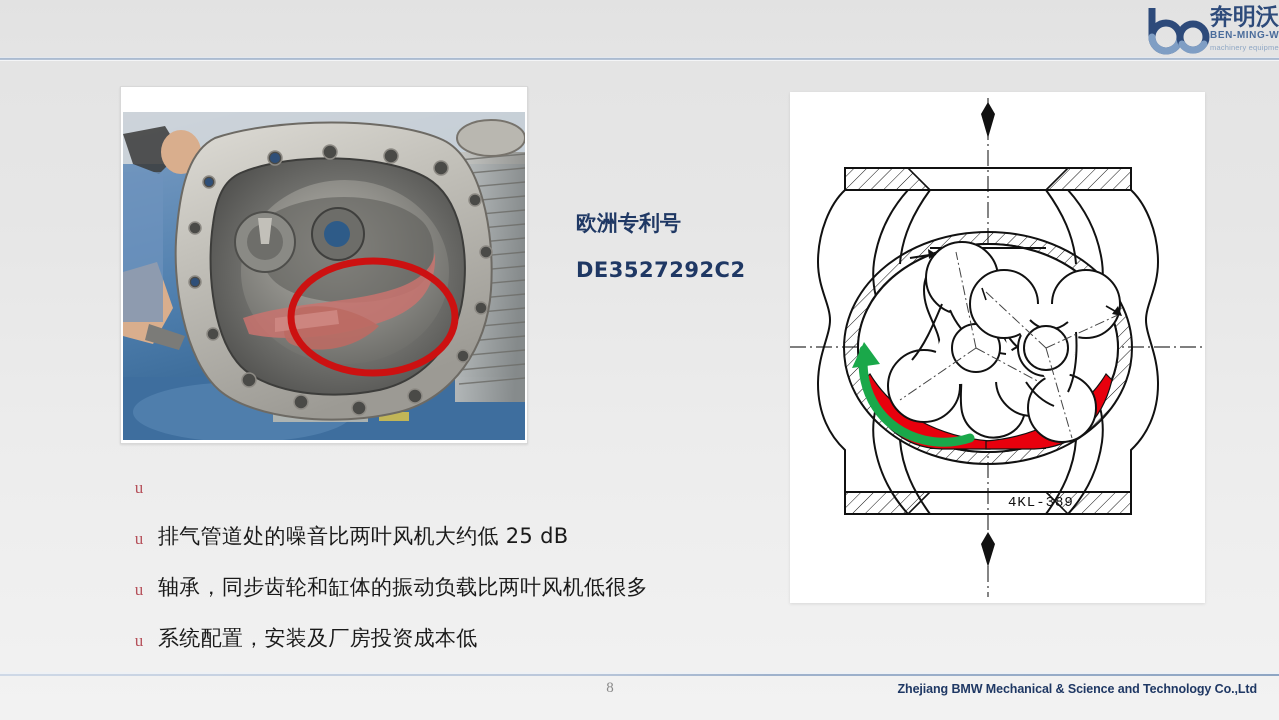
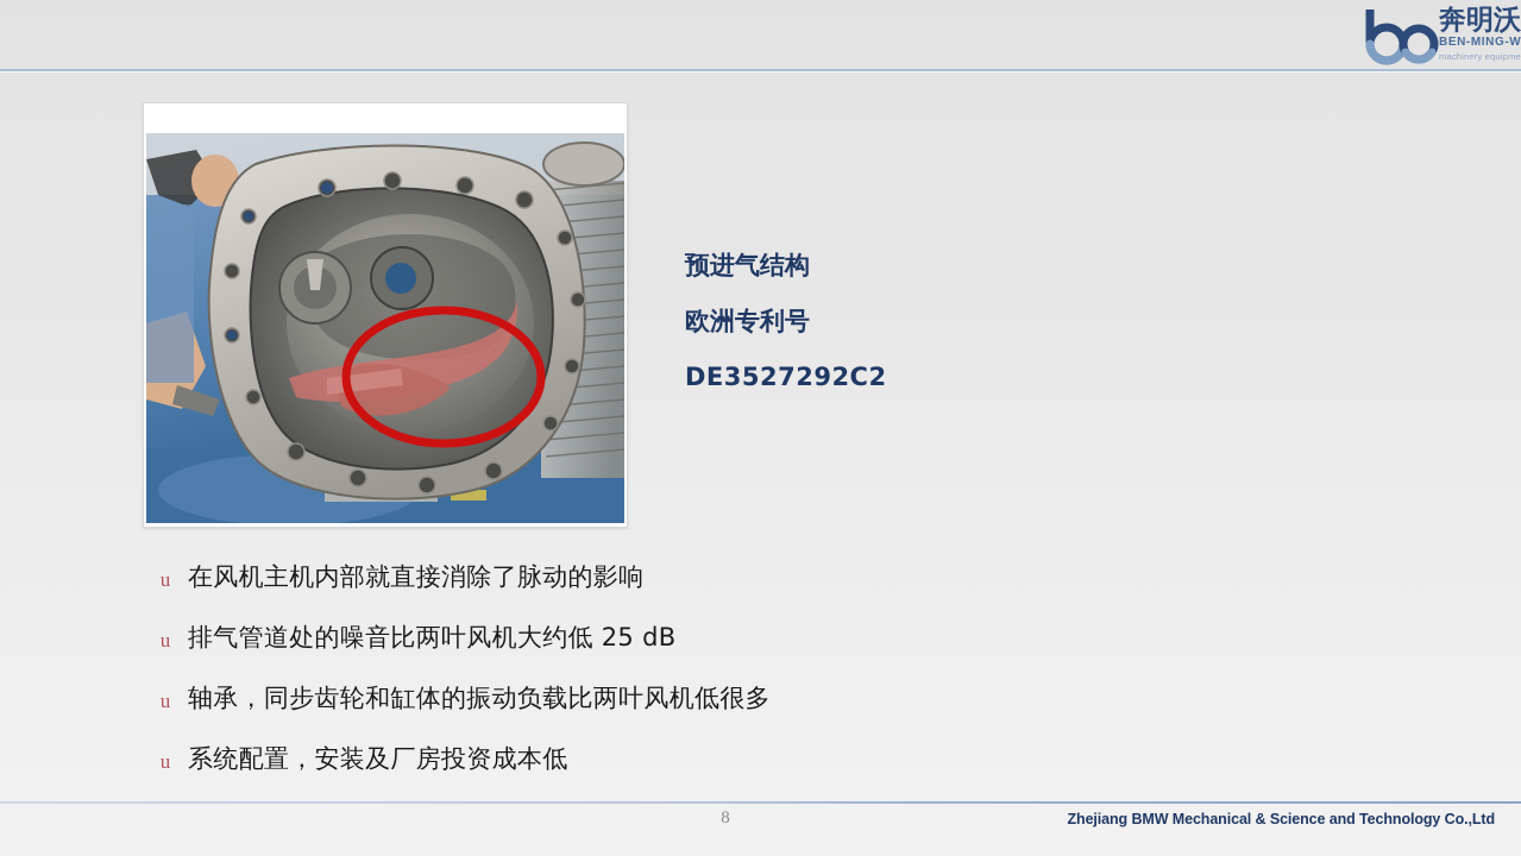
  奔明沃
  BEN-MING-W
  machinery equipme
+ 预进气结构
  欧洲专利号
  DE3527292C2
  u
+ 在风机主机内部就直接消除了脉动的影响
  u
  排气管道处的噪音比两叶风机大约低 25 dB
  u
  轴承，同步齿轮和缸体的振动负载比两叶风机低很多
  u
  系统配置，安装及厂房投资成本低
- 4KL-389
  8
  Zhejiang BMW Mechanical & Science and Technology Co.,Ltd
